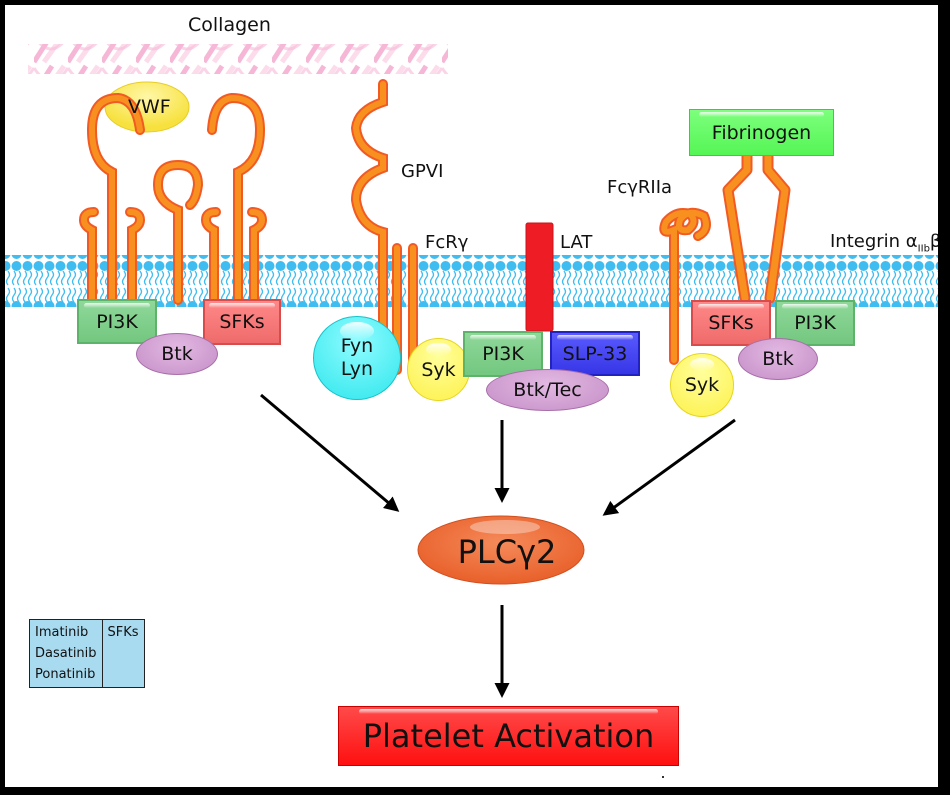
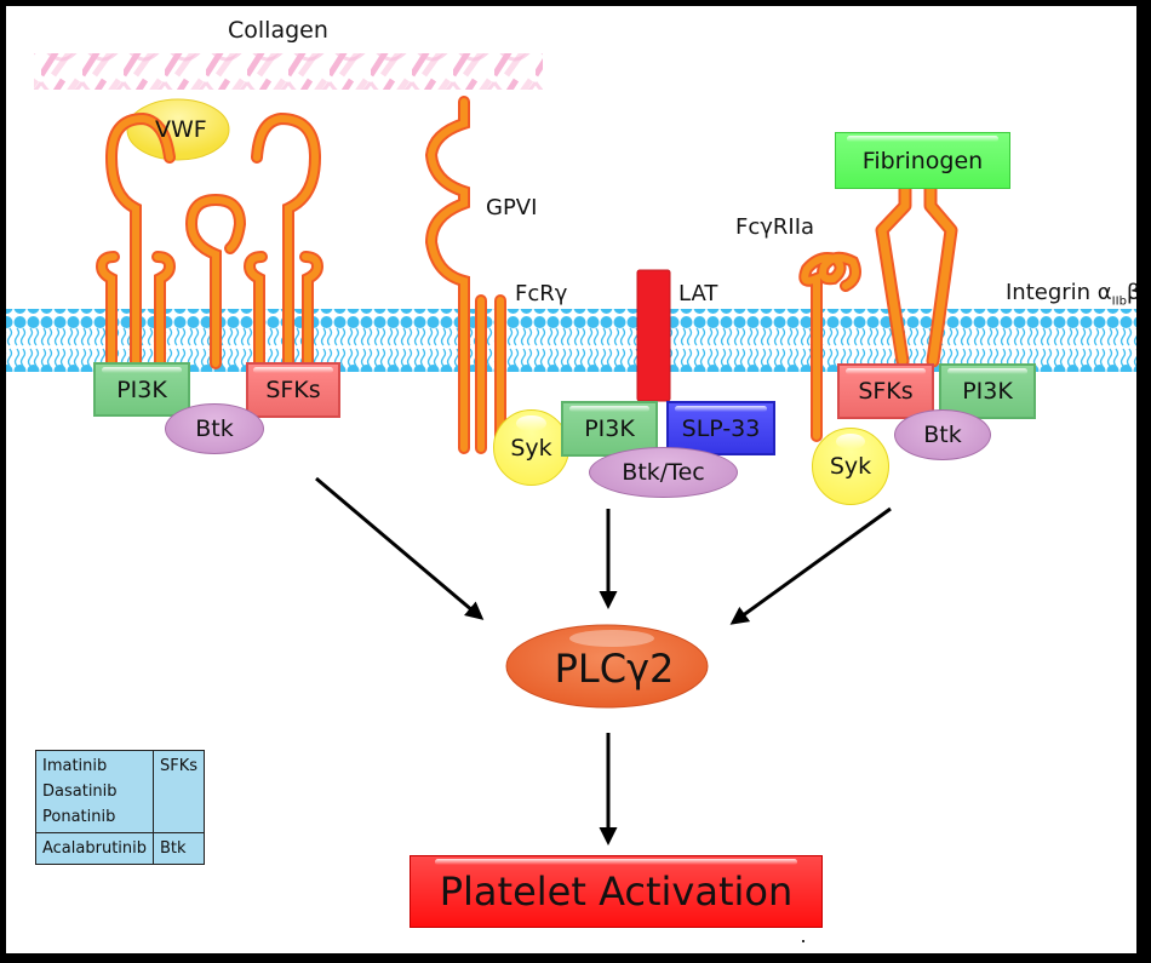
  Collagen
  VWF
  GPVI
  FcRγ
  LAT
  FcγRIIa
  Integrin αIIbβ
  Fibrinogen
  PI3K
  SFKs
  Btk
- Fyn
- Lyn
  Syk
  PI3K
  SLP-33
  Btk/Tec
  Syk
  SFKs
  PI3K
  Btk
  PLCγ2
  Platelet Activation
  Imatinib Dasatinib Ponatinib	SFKs
+ Acalabrutinib	Btk
